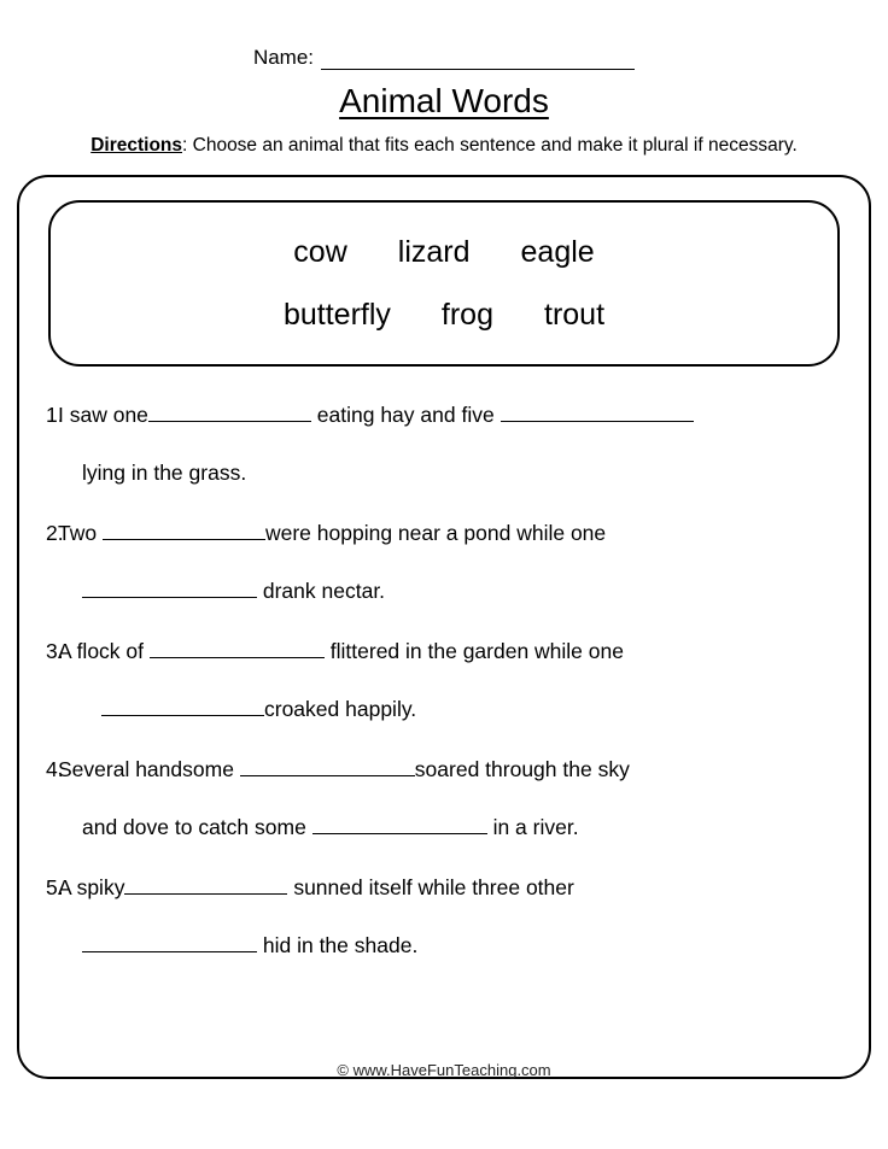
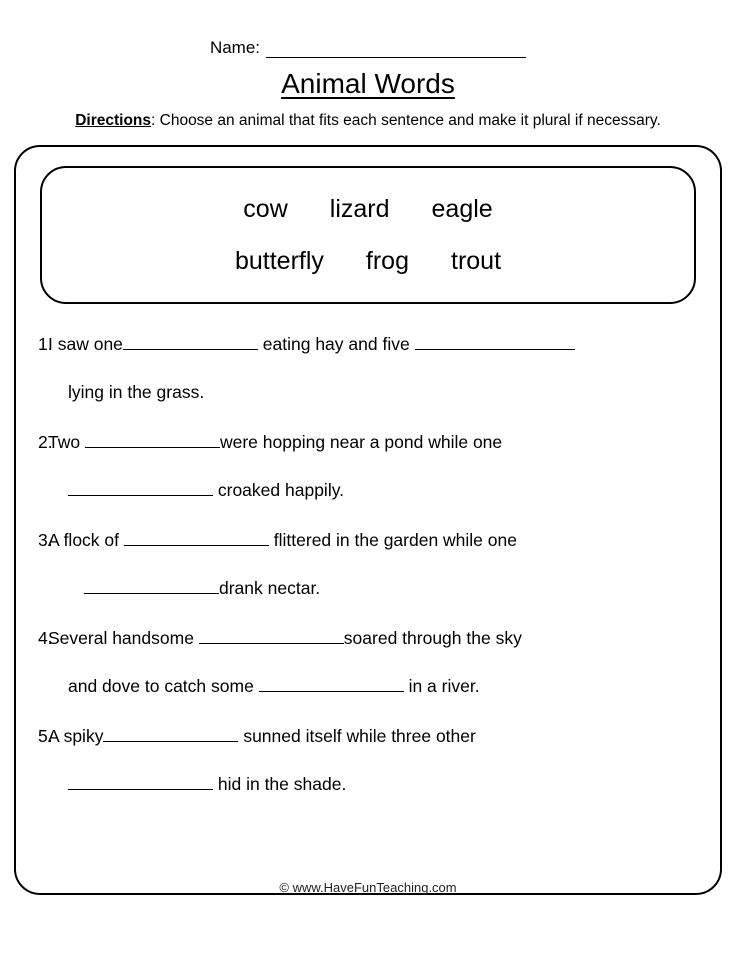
  Name:
  Animal Words
  Directions: Choose an animal that fits each sentence and make it plural if necessary.
  cow
  lizard
  eagle
  butterfly
  frog
  trout
  1.
  I saw one eating hay and five
  lying in the grass.
  2.
  Two were hopping near a pond while one
- drank nectar.
+ croaked happily.
  3.
  A flock of flittered in the garden while one
- croaked happily.
+ drank nectar.
  4.
  Several handsome soared through the sky
  and dove to catch some in a river.
  5.
  A spiky sunned itself while three other
  hid in the shade.
  © www.HaveFunTeaching.com
